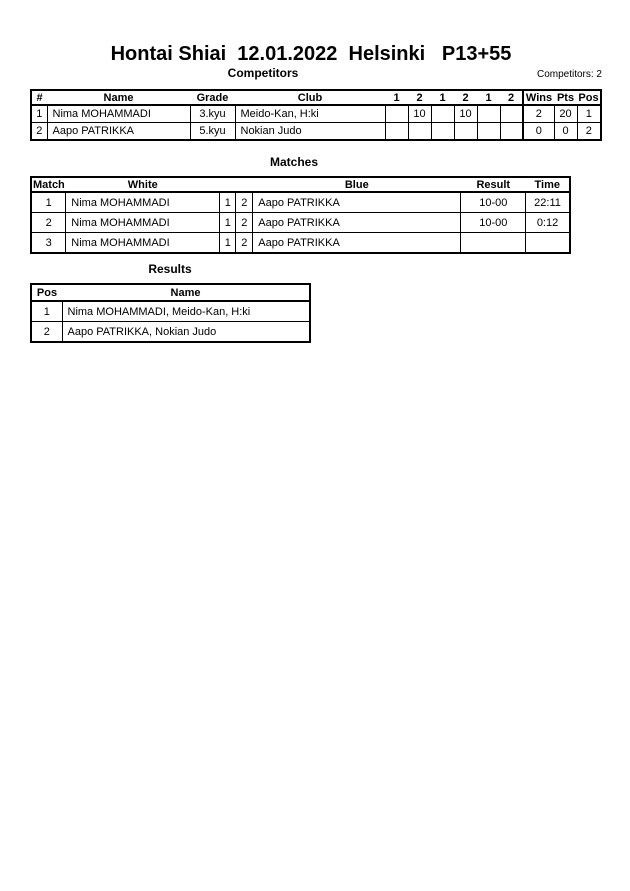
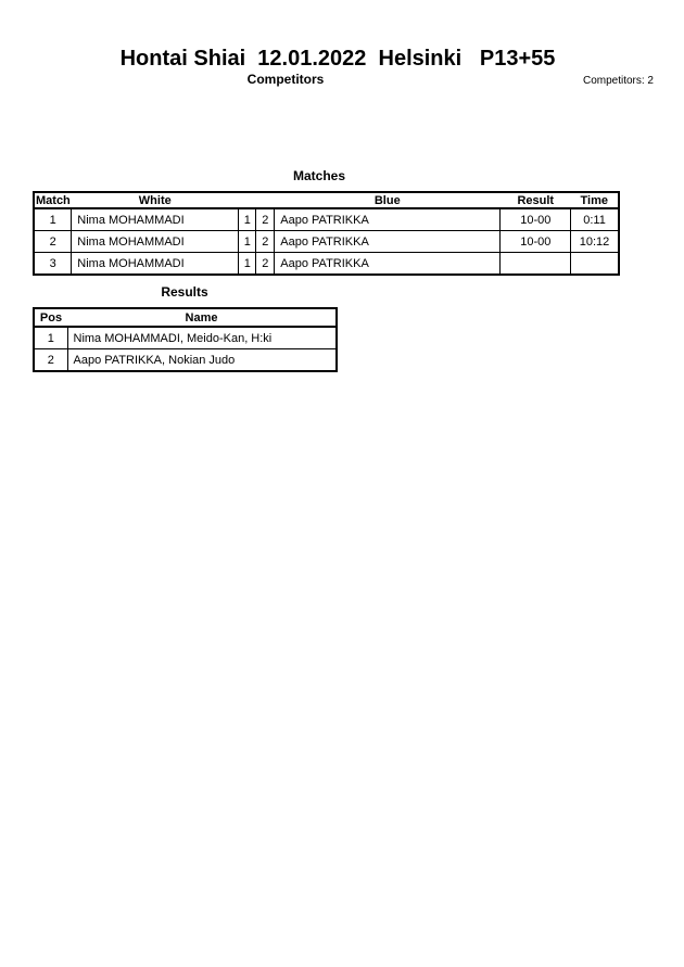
  Hontai Shiai 12.01.2022 Helsinki P13+55
  Competitors
  Competitors: 2
- #	Name	Grade	Club	1	2	1	2	1	2	Wins	Pts	Pos
- 1	Nima MOHAMMADI	3.kyu	Meido-Kan, H:ki		10		10			2	20	1
- 2	Aapo PATRIKKA	5.kyu	Nokian Judo							0	0	2
  Matches
  Match	White			Blue	Result	Time
- 1	Nima MOHAMMADI	1	2	Aapo PATRIKKA	10-00	22:11
+ 1	Nima MOHAMMADI	1	2	Aapo PATRIKKA	10-00	0:11
- 2	Nima MOHAMMADI	1	2	Aapo PATRIKKA	10-00	0:12
+ 2	Nima MOHAMMADI	1	2	Aapo PATRIKKA	10-00	10:12
  3	Nima MOHAMMADI	1	2	Aapo PATRIKKA
  Results
  Pos	Name
  1	Nima MOHAMMADI, Meido-Kan, H:ki
  2	Aapo PATRIKKA, Nokian Judo
